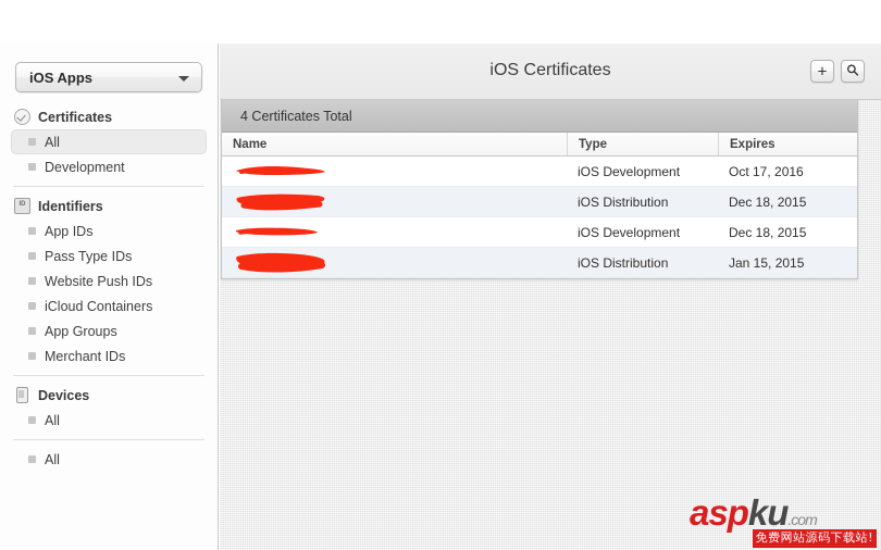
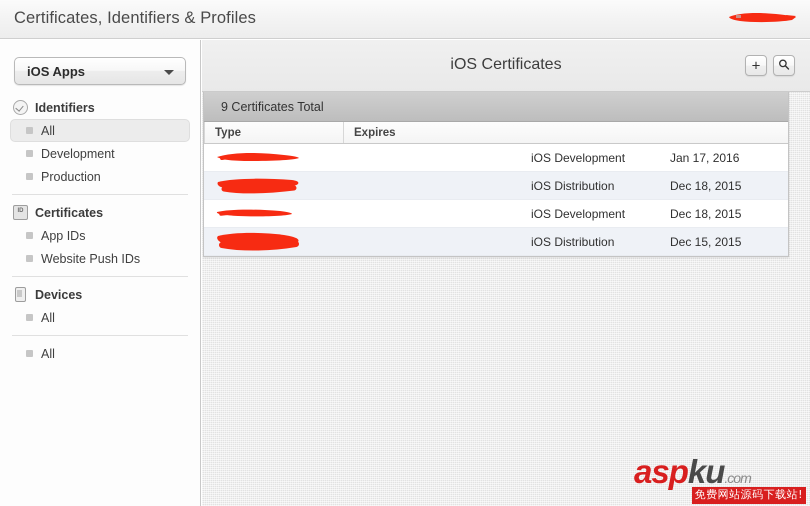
+ Certificates, Identifiers & Profiles
  iOS Apps
- Certificates
+ Identifiers
  All
  Development
+ Production
- Identifiers
+ Certificates
  App IDs
- Pass Type IDs
  Website Push IDs
- iCloud Containers
- App Groups
- Merchant IDs
  Devices
  All
  All
  iOS Certificates
  +
- 4 Certificates Total
+ 9 Certificates Total
- Name
  Type
  Expires
  iOS Development
- Oct 17, 2016
+ Jan 17, 2016
  iOS Distribution
  Dec 18, 2015
  iOS Development
  Dec 18, 2015
  iOS Distribution
- Jan 15, 2015
+ Dec 15, 2015
  aspku.com
  免费网站源码下载站!
